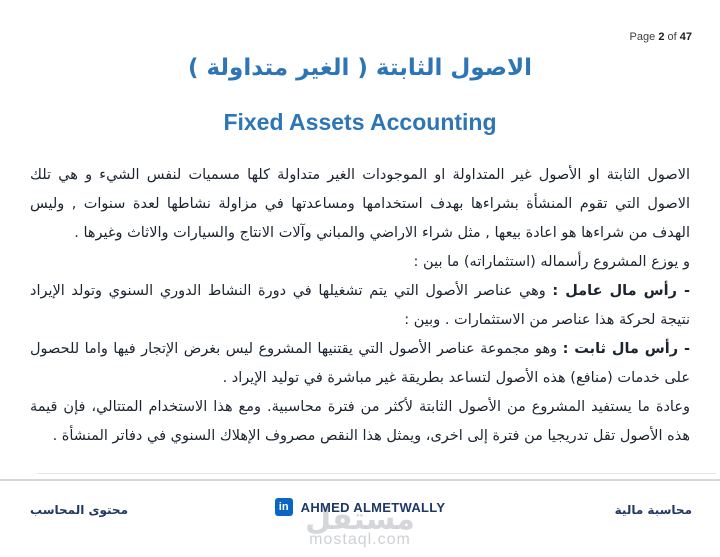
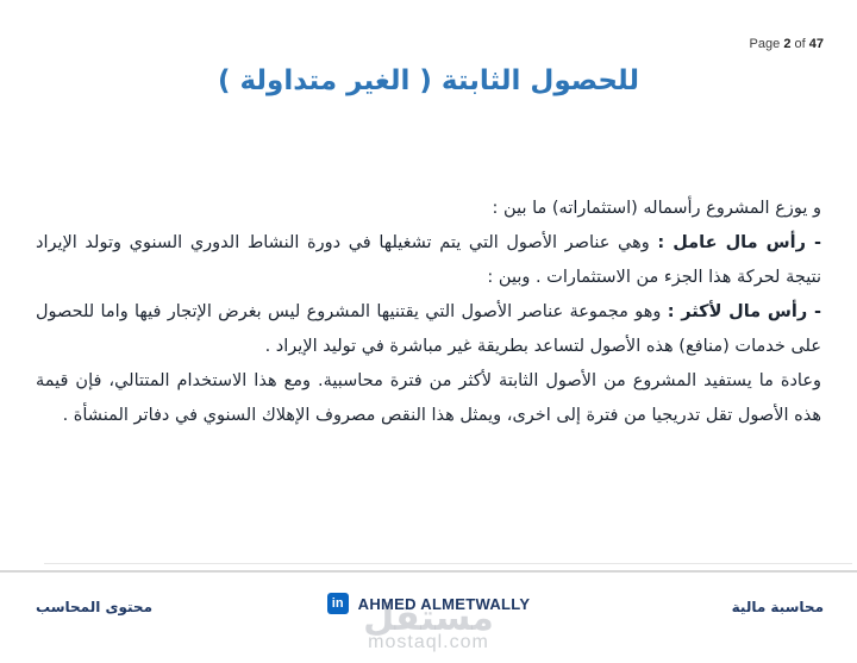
  Page 2 of 47
- الاصول الثابتة ( الغير متداولة )
+ للحصول الثابتة ( الغير متداولة )
- Fixed Assets Accounting
- الاصول الثابتة او الأصول غير المتداولة او الموجودات الغير متداولة كلها مسميات لنفس الشيء و هي تلك الاصول التي تقوم المنشأة بشراءها بهدف استخدامها ومساعدتها في مزاولة نشاطها لعدة سنوات , وليس الهدف من شراءها هو اعادة بيعها , مثل شراء الاراضي والمباني وآلات الانتاج والسيارات والاثاث وغيرها .
  و يوزع المشروع رأسماله (استثماراته) ما بين :
- - رأس مال عامل : وهي عناصر الأصول التي يتم تشغيلها في دورة النشاط الدوري السنوي وتولد الإيراد نتيجة لحركة هذا عناصر من الاستثمارات . وبين :
+ - رأس مال عامل : وهي عناصر الأصول التي يتم تشغيلها في دورة النشاط الدوري السنوي وتولد الإيراد نتيجة لحركة هذا الجزء من الاستثمارات . وبين :
- - رأس مال ثابت : وهو مجموعة عناصر الأصول التي يقتنيها المشروع ليس بغرض الإتجار فيها واما للحصول على خدمات (منافع) هذه الأصول لتساعد بطريقة غير مباشرة في توليد الإيراد .
+ - رأس مال لأكثر : وهو مجموعة عناصر الأصول التي يقتنيها المشروع ليس بغرض الإتجار فيها واما للحصول على خدمات (منافع) هذه الأصول لتساعد بطريقة غير مباشرة في توليد الإيراد .
  وعادة ما يستفيد المشروع من الأصول الثابتة لأكثر من فترة محاسبية. ومع هذا الاستخدام المتتالي، فإن قيمة هذه الأصول تقل تدريجيا من فترة إلى اخرى، ويمثل هذا النقص مصروف الإهلاك السنوي في دفاتر المنشأة .
  مستقل
  mostaql.com
  محتوى المحاسب
  in
  AHMED ALMETWALLY
  محاسبة مالية
